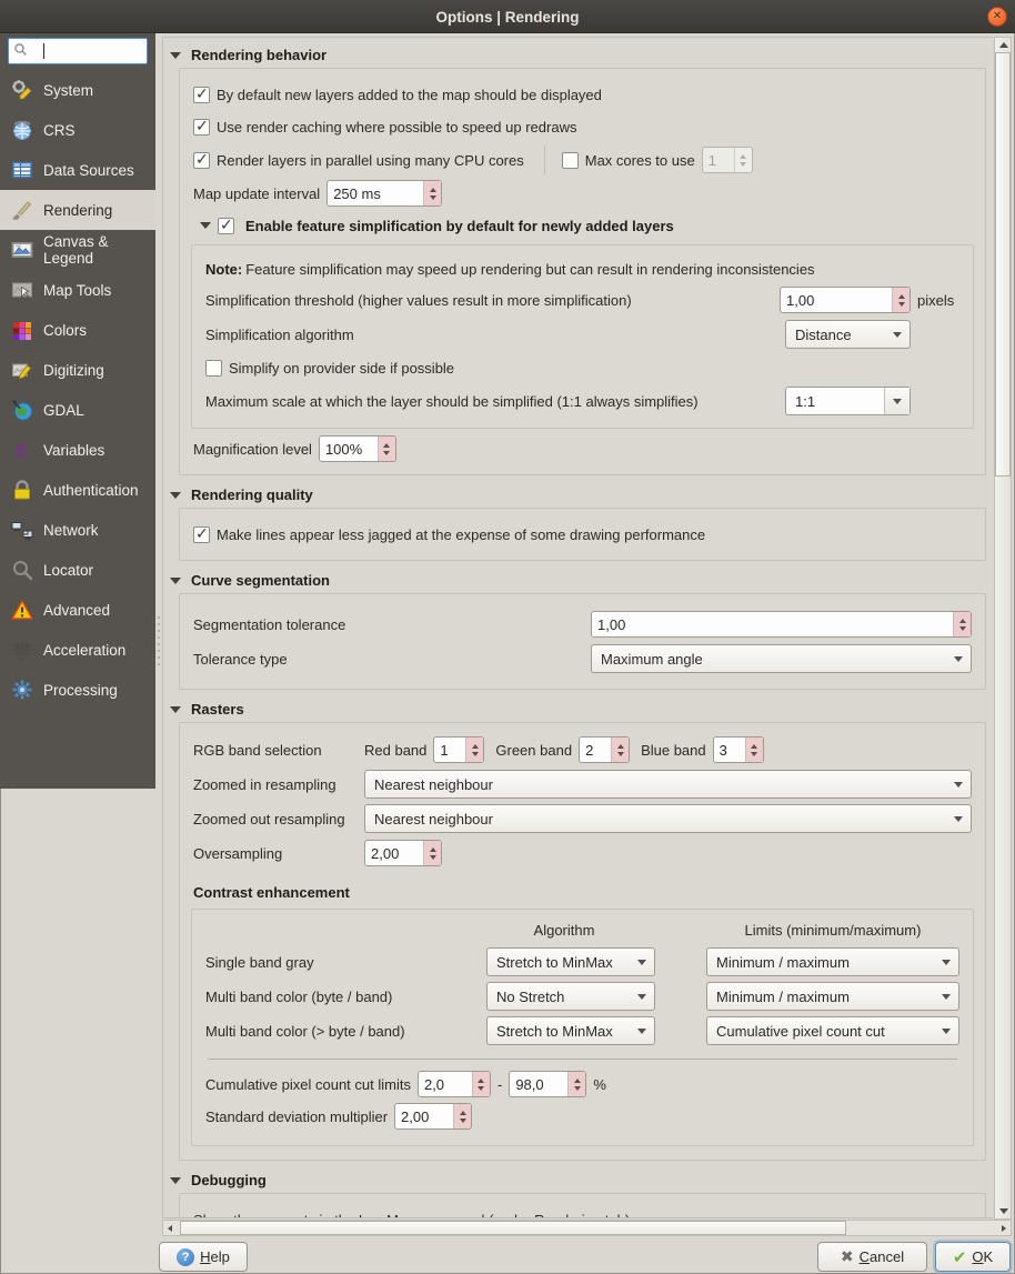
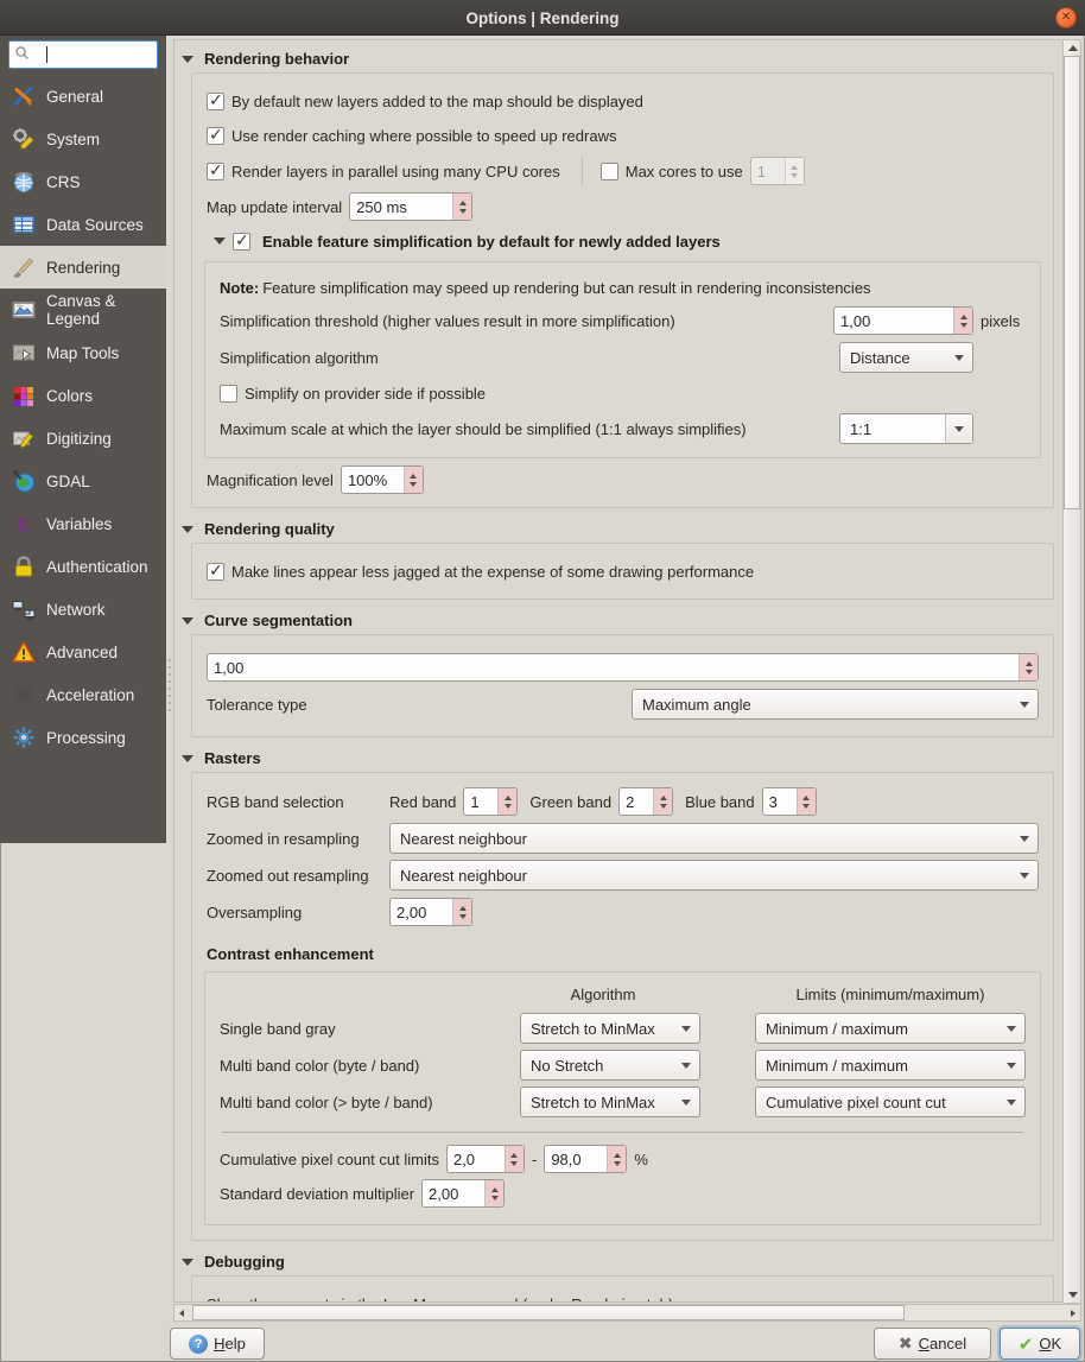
  Options | Rendering
  ✕
+ General
  System
  CRS
  Data Sources
  Rendering
  Canvas & Legend
  Map Tools
  Colors
  Digitizing
  GDAL
  Ɛ
  Variables
  Authentication
  Network
- Locator
  Advanced
  Acceleration
  Processing
  Rendering behavior
  By default new layers added to the map should be displayed
  Use render caching where possible to speed up redraws
  Render layers in parallel using many CPU cores
  Max cores to use
  1
  Map update interval
  250 ms
  Enable feature simplification by default for newly added layers
  Note:
  Feature simplification may speed up rendering but can result in rendering inconsistencies
  Simplification threshold (higher values result in more simplification)
  1,00
  pixels
  Simplification algorithm
  Distance
  Simplify on provider side if possible
  Maximum scale at which the layer should be simplified (1:1 always simplifies)
  1:1
  Magnification level
  100%
  Rendering quality
  Make lines appear less jagged at the expense of some drawing performance
  Curve segmentation
- Segmentation tolerance
  1,00
  Tolerance type
  Maximum angle
  Rasters
  RGB band selection
  Red band
  1
  Green band
  2
  Blue band
  3
  Zoomed in resampling
  Nearest neighbour
  Zoomed out resampling
  Nearest neighbour
  Oversampling
  2,00
  Contrast enhancement
  Algorithm
  Limits (minimum/maximum)
  Single band gray
  Stretch to MinMax
  Minimum / maximum
  Multi band color (byte / band)
  No Stretch
  Minimum / maximum
  Multi band color (> byte / band)
  Stretch to MinMax
  Cumulative pixel count cut
  Cumulative pixel count cut limits
  2,0
  -
  98,0
  %
  Standard deviation multiplier
  2,00
  Debugging
  ?
  Help
  ✖
  Cancel
  ✔
  OK
